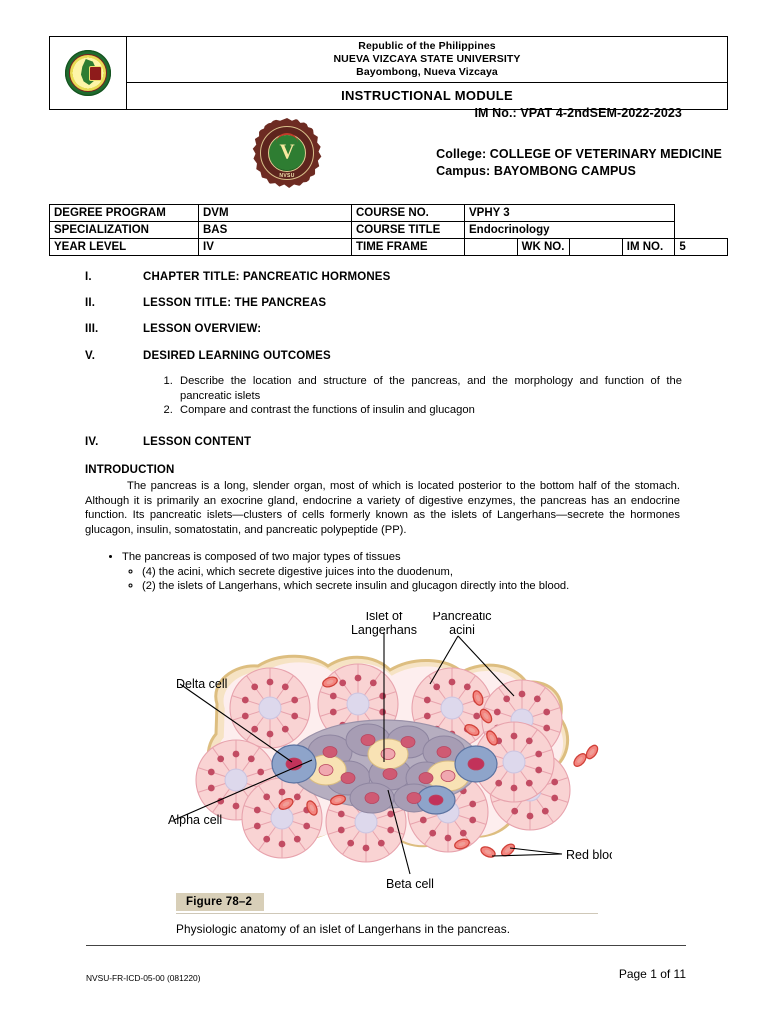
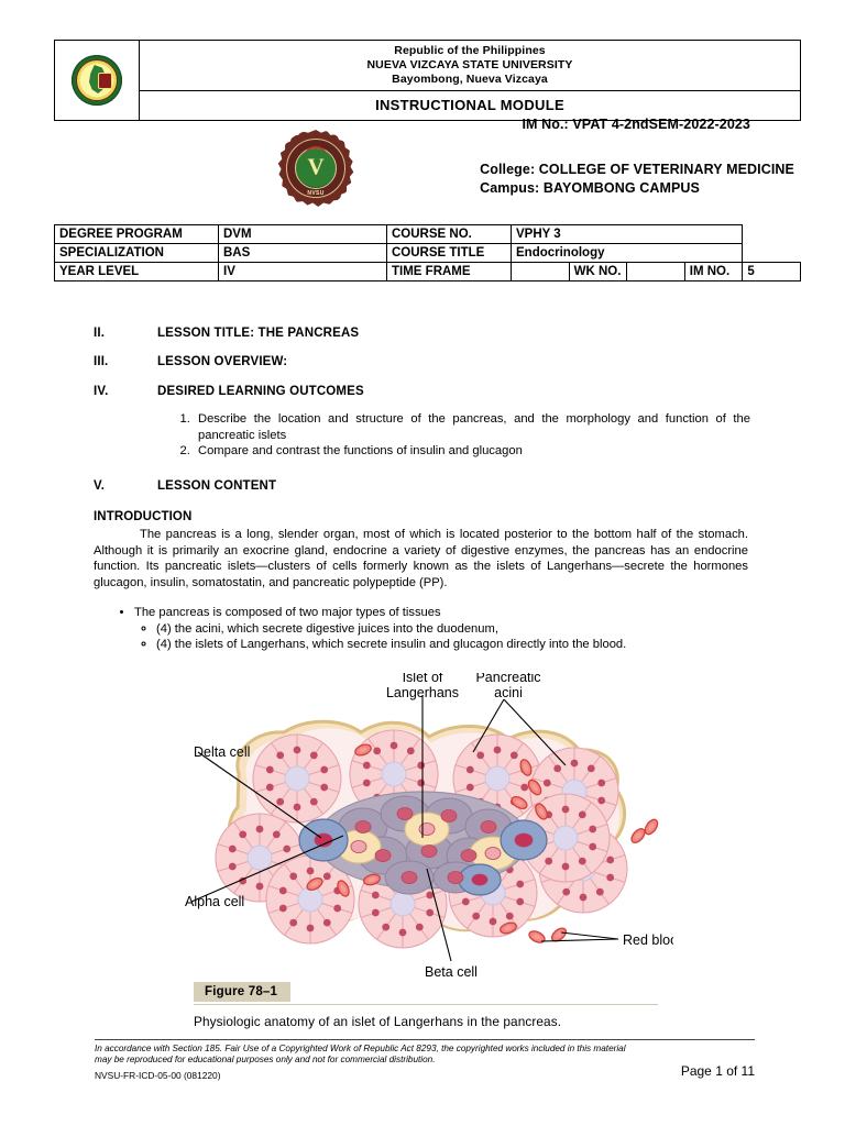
  	Republic of the Philippines NUEVA VIZCAYA STATE UNIVERSITY Bayombong, Nueva Vizcaya
  INSTRUCTIONAL MODULE
  IM No.: VPAT 4-2ndSEM-2022-2023
  V
  College: COLLEGE OF VETERINARY MEDICINE
  Campus: BAYOMBONG CAMPUS
  DEGREE PROGRAM	DVM	COURSE NO.	VPHY 3
  SPECIALIZATION	BAS	COURSE TITLE	Endocrinology
  YEAR LEVEL	IV	TIME FRAME		WK NO.		IM NO.	5
- I.
- CHAPTER TITLE: PANCREATIC HORMONES
  II.
  LESSON TITLE: THE PANCREAS
  III.
  LESSON OVERVIEW:
- V.
+ IV.
  DESIRED LEARNING OUTCOMES
  Describe the location and structure of the pancreas, and the morphology and function of the pancreatic islets
  Compare and contrast the functions of insulin and glucagon
- IV.
+ V.
  LESSON CONTENT
  INTRODUCTION
  The pancreas is a long, slender organ, most of which is located posterior to the bottom half of the stomach. Although it is primarily an exocrine gland, endocrine a variety of digestive enzymes, the pancreas has an endocrine function. Its pancreatic islets—clusters of cells formerly known as the islets of Langerhans—secrete the hormones glucagon, insulin, somatostatin, and pancreatic polypeptide (PP).
  The pancreas is composed of two major types of tissues
  (4) the acini, which secrete digestive juices into the duodenum,
- (2) the islets of Langerhans, which secrete insulin and glucagon directly into the blood.
+ (4) the islets of Langerhans, which secrete insulin and glucagon directly into the blood.
  Islet of
  Langerhans
  Pancreatic
  acini
  Delta cell
  Alpha cell
  Beta cell
- Figure 78–2
+ Figure 78–1
  Physiologic anatomy of an islet of Langerhans in the pancreas.
+ In accordance with Section 185. Fair Use of a Copyrighted Work of Republic Act 8293, the copyrighted works included in this material
+ may be reproduced for educational purposes only and not for commercial distribution.
  NVSU-FR-ICD-05-00 (081220)
  Page 1 of 11
